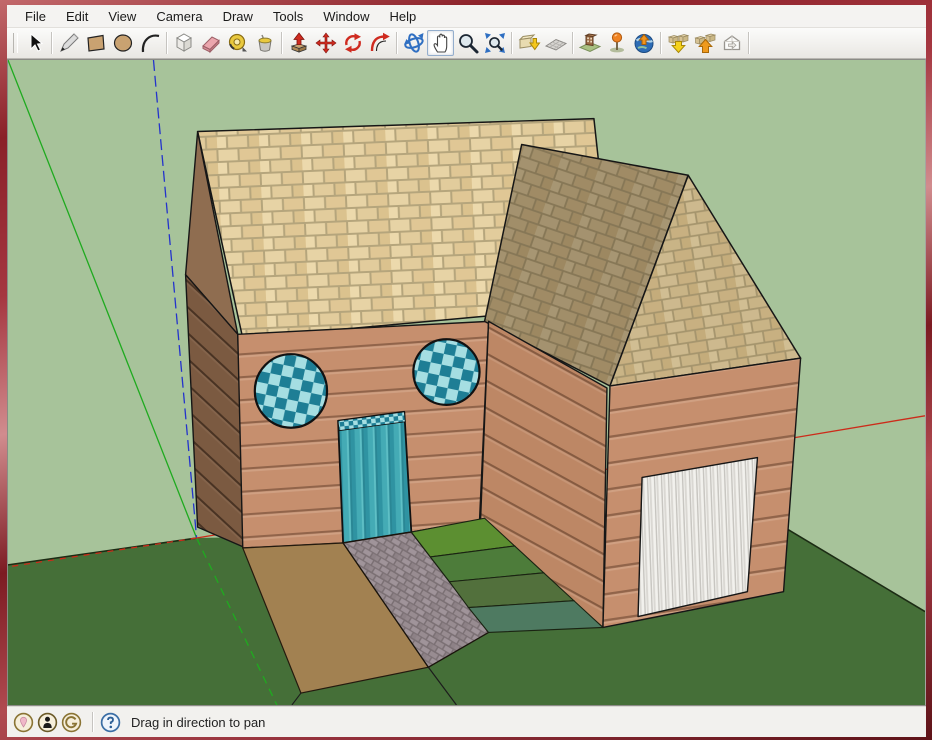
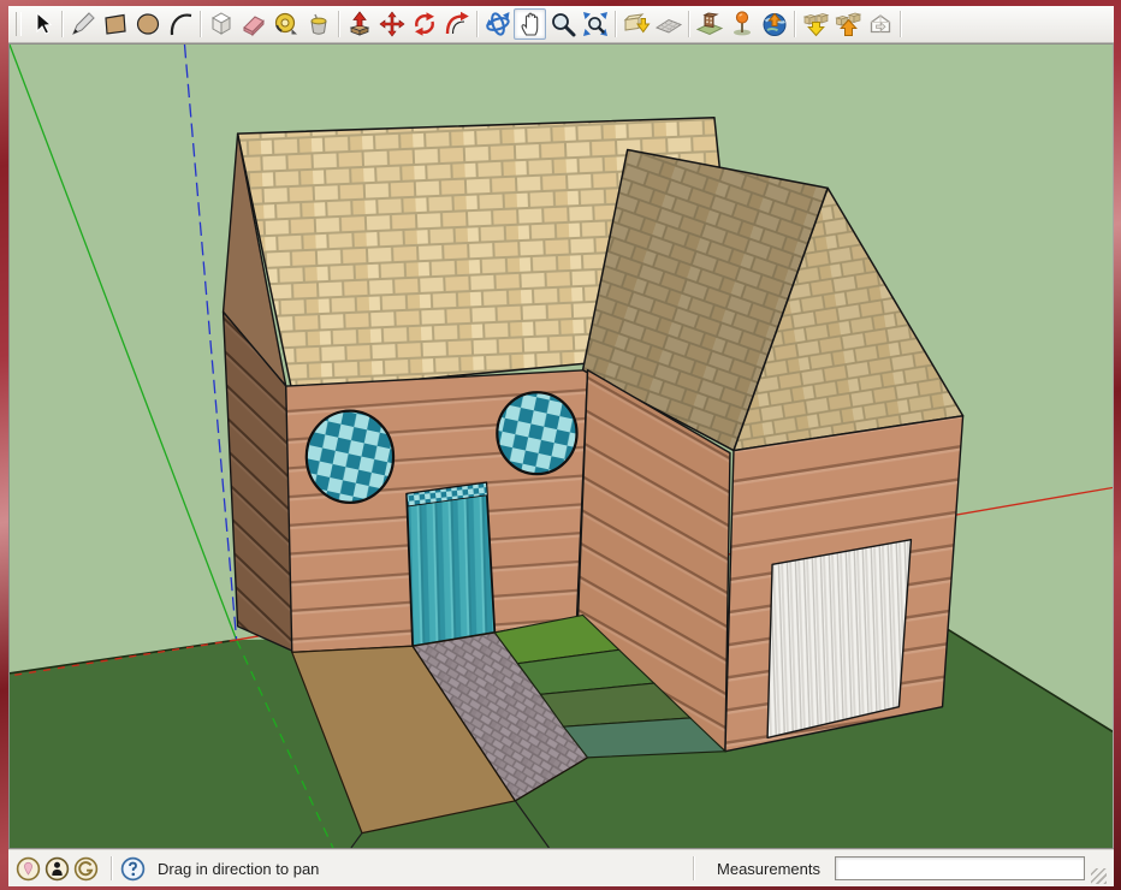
- File
- Edit
- View
- Camera
- Draw
- Tools
- Window
- Help
  Drag in direction to pan
+ Measurements
